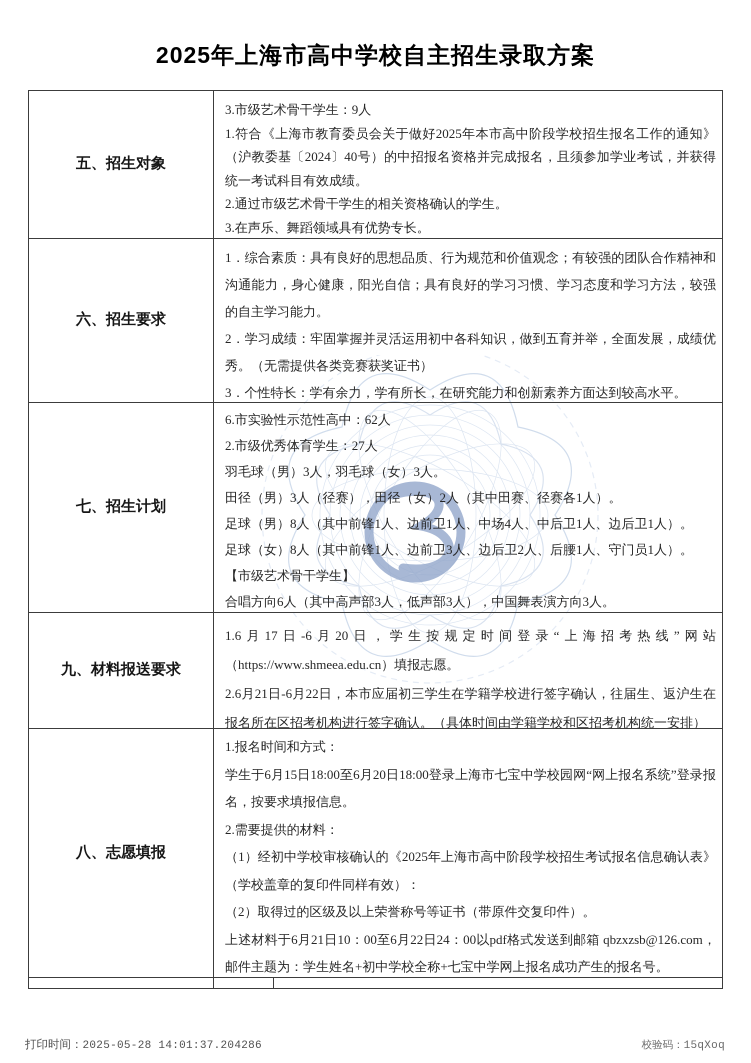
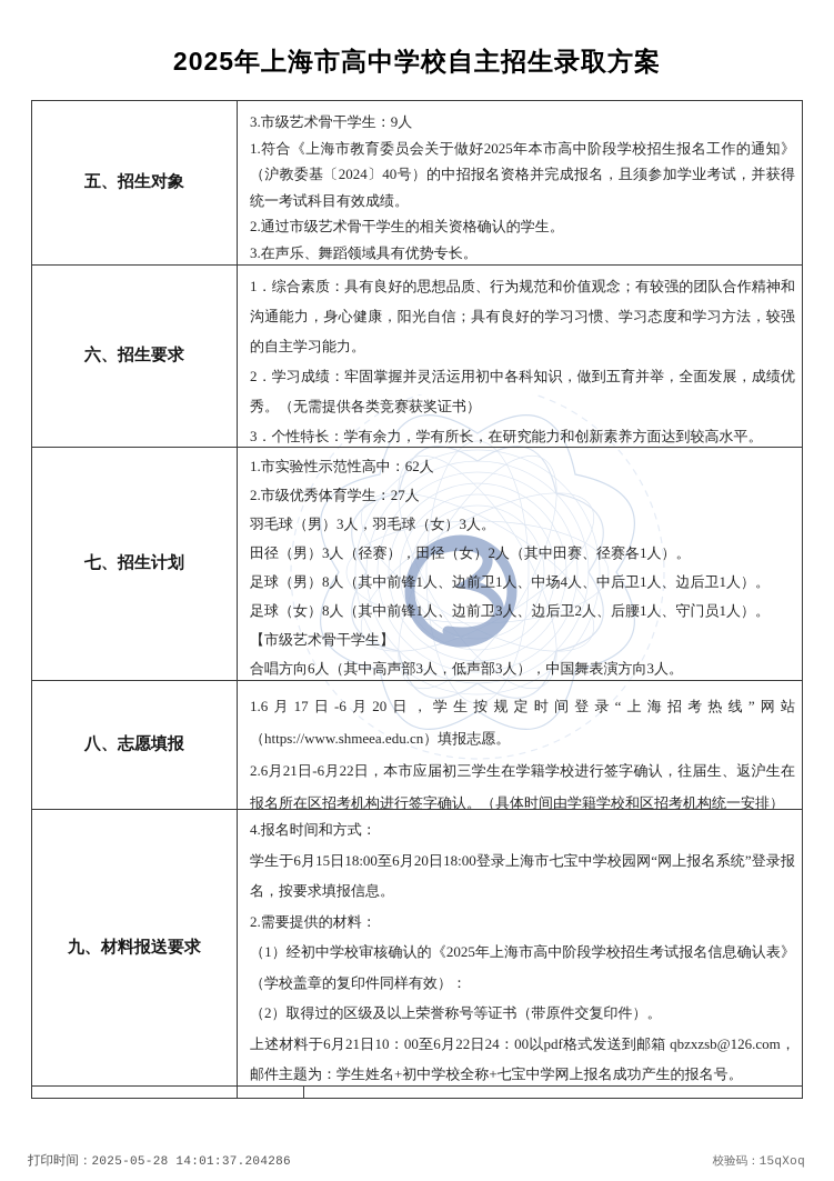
  2025年上海市高中学校自主招生录取方案
  五、招生对象
  3.市级艺术骨干学生：9人
  1.符合《上海市教育委员会关于做好2025年本市高中阶段学校招生报名工作的通知》（沪教委基〔2024〕40号）的中招报名资格并完成报名，且须参加学业考试，并获得统一考试科目有效成绩。
  2.通过市级艺术骨干学生的相关资格确认的学生。
  3.在声乐、舞蹈领域具有优势专长。
  六、招生要求
  1．综合素质：具有良好的思想品质、行为规范和价值观念；有较强的团队合作精神和沟通能力，身心健康，阳光自信；具有良好的学习习惯、学习态度和学习方法，较强的自主学习能力。
  2．学习成绩：牢固掌握并灵活运用初中各科知识，做到五育并举，全面发展，成绩优秀。（无需提供各类竞赛获奖证书）
  3．个性特长：学有余力，学有所长，在研究能力和创新素养方面达到较高水平。
  七、招生计划
- 6.市实验性示范性高中：62人
+ 1.市实验性示范性高中：62人
  2.市级优秀体育学生：27人
  羽毛球（男）3人，羽毛球（女）3人。
  田径（男）3人（径赛），田径（女）2人（其中田赛、径赛各1人）。
  足球（男）8人（其中前锋1人、边前卫1人、中场4人、中后卫1人、边后卫1人）。
  足球（女）8人（其中前锋1人、边前卫3人、边后卫2人、后腰1人、守门员1人）。
  【市级艺术骨干学生】
  合唱方向6人（其中高声部3人，低声部3人），中国舞表演方向3人。
- 九、材料报送要求
+ 八、志愿填报
  1.6月17日-6月20日，学生按规定时间登录“上海招考热线”网站（https://www.shmeea.edu.cn）填报志愿。
  2.6月21日-6月22日，本市应届初三学生在学籍学校进行签字确认，往届生、返沪生在报名所在区招考机构进行签字确认。（具体时间由学籍学校和区招考机构统一安排）
- 八、志愿填报
+ 九、材料报送要求
- 1.报名时间和方式：
+ 4.报名时间和方式：
  学生于6月15日18:00至6月20日18:00登录上海市七宝中学校园网“网上报名系统”登录报名，按要求填报信息。
  2.需要提供的材料：
  （1）经初中学校审核确认的《2025年上海市高中阶段学校招生考试报名信息确认表》（学校盖章的复印件同样有效）：
  （2）取得过的区级及以上荣誉称号等证书（带原件交复印件）。
  上述材料于6月21日10：00至6月22日24：00以pdf格式发送到邮箱 qbzxzsb@126.com，邮件主题为：学生姓名+初中学校全称+七宝中学网上报名成功产生的报名号。
  打印时间：2025-05-28 14:01:37.204286
  校验码：15qXoq
